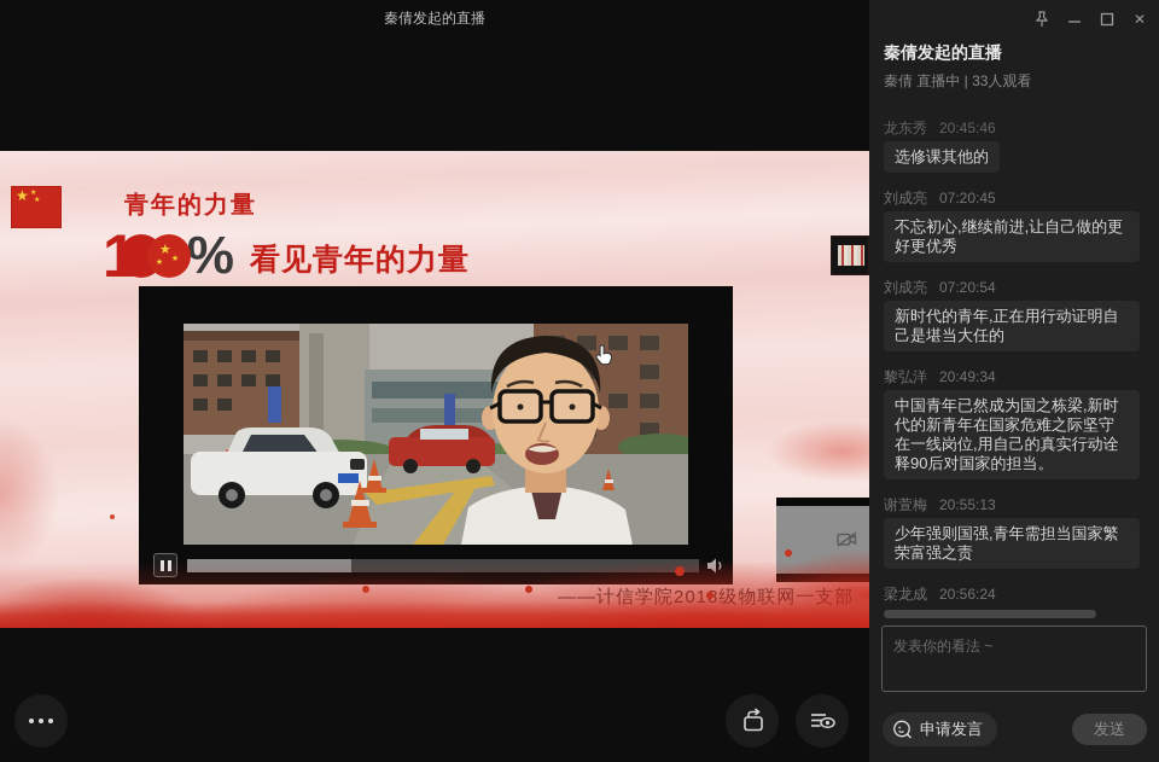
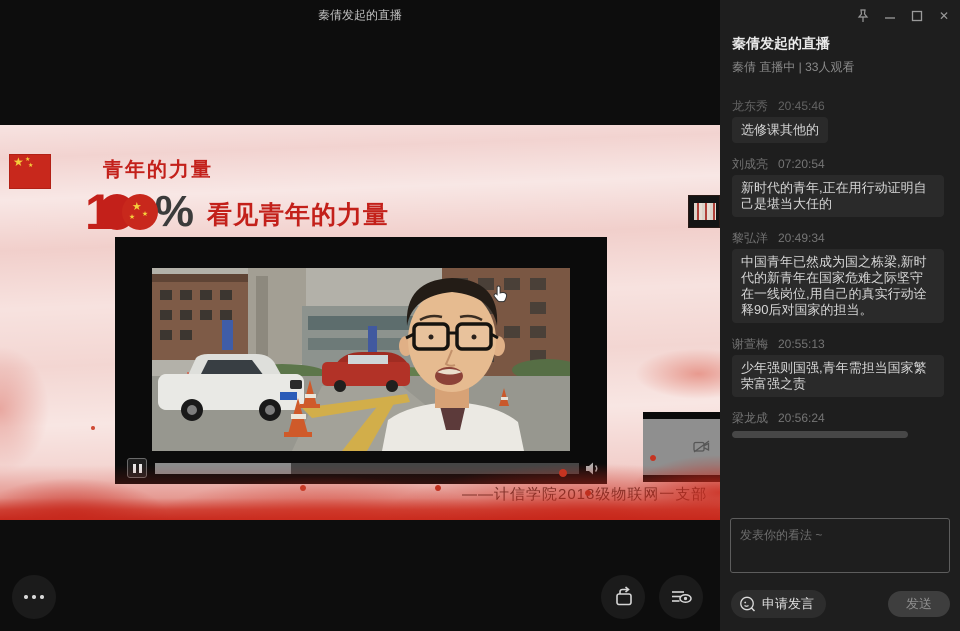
  秦倩发起的直播
  ✕
  秦倩发起的直播
  秦倩 直播中 | 33人观看
  龙东秀 20:45:46
  选修课其他的
- 刘成亮 07:20:45
- 不忘初心,继续前进,让自己做的更好更优秀
  刘成亮 07:20:54
  新时代的青年,正在用行动证明自己是堪当大任的
  黎弘洋 20:49:34
  中国青年已然成为国之栋梁,新时代的新青年在国家危难之际坚守在一线岗位,用自己的真实行动诠释90后对国家的担当。
  谢萱梅 20:55:13
  少年强则国强,青年需担当国家繁荣富强之责
  梁龙成 20:56:24
  发表你的看法 ~
  申请发言
  发送
